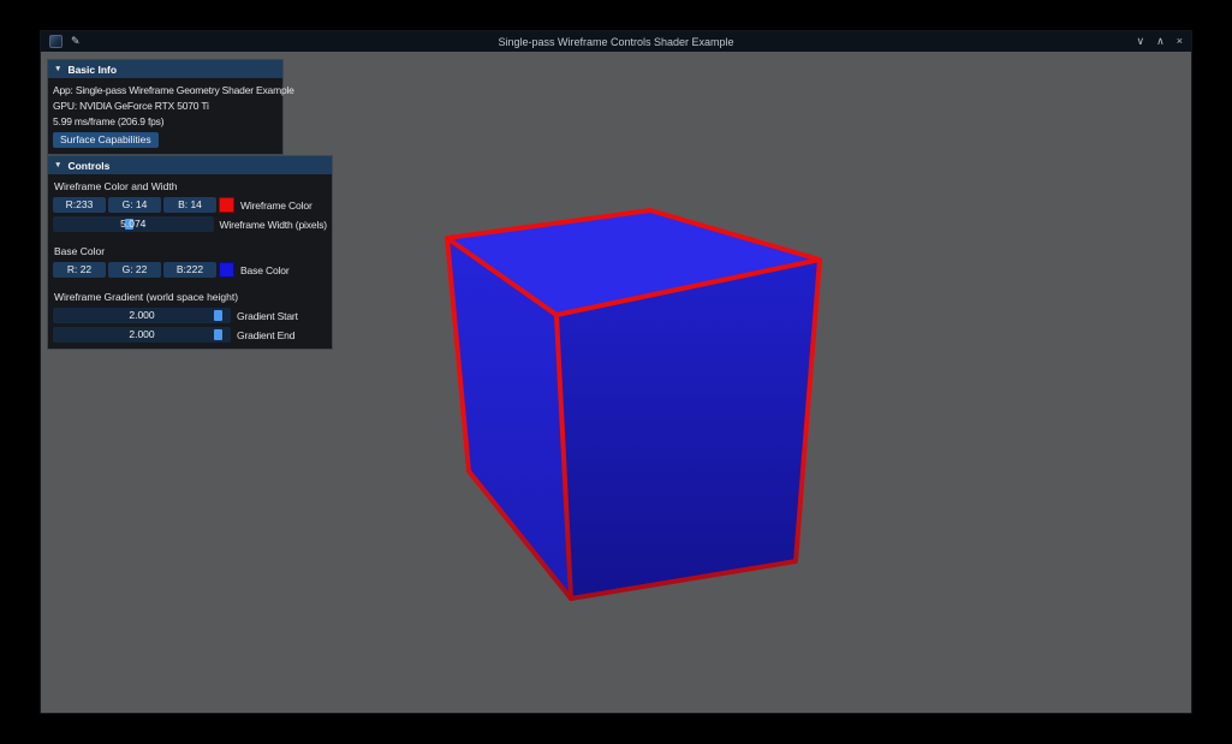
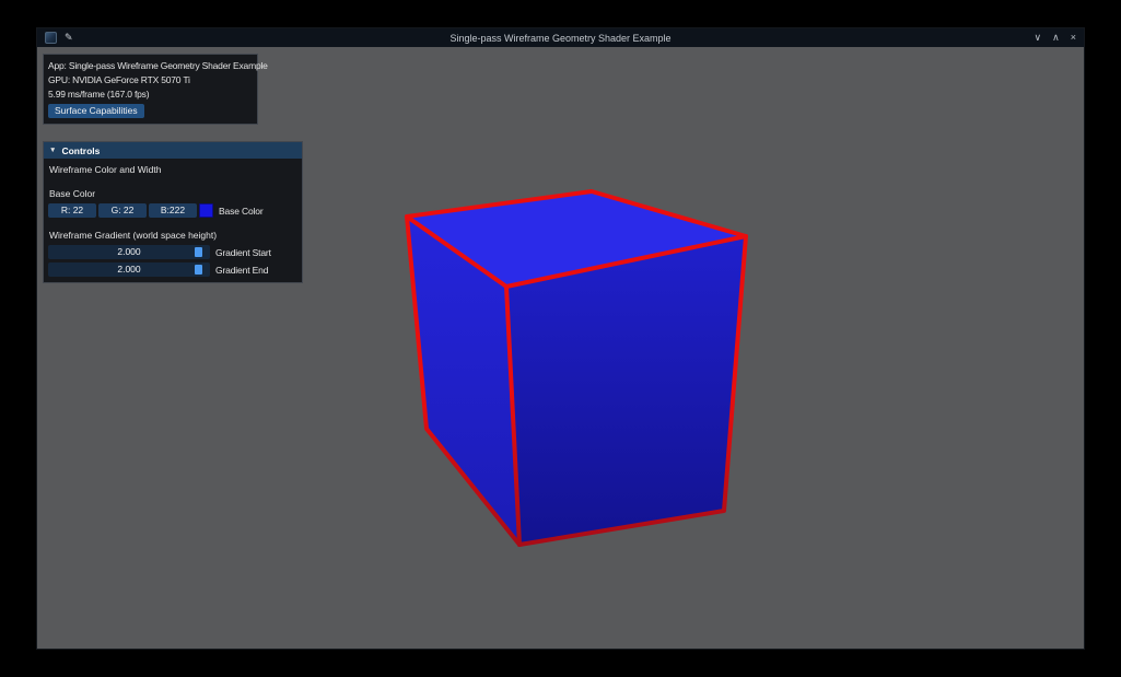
  ✎
- Single-pass Wireframe Controls Shader Example
+ Single-pass Wireframe Geometry Shader Example
  ∨
  ∧
  ×
- Basic Info
  App: Single-pass Wireframe Geometry Shader Example
  GPU: NVIDIA GeForce RTX 5070 Ti
- 5.99 ms/frame (206.9 fps)
+ 5.99 ms/frame (167.0 fps)
  Surface Capabilities
  Controls
  Wireframe Color and Width
- R:233
- G: 14
- B: 14
- Wireframe Color
- 5.074
- Wireframe Width (pixels)
  Base Color
  R: 22
  G: 22
  B:222
  Base Color
  Wireframe Gradient (world space height)
  2.000
  Gradient Start
  2.000
  Gradient End
